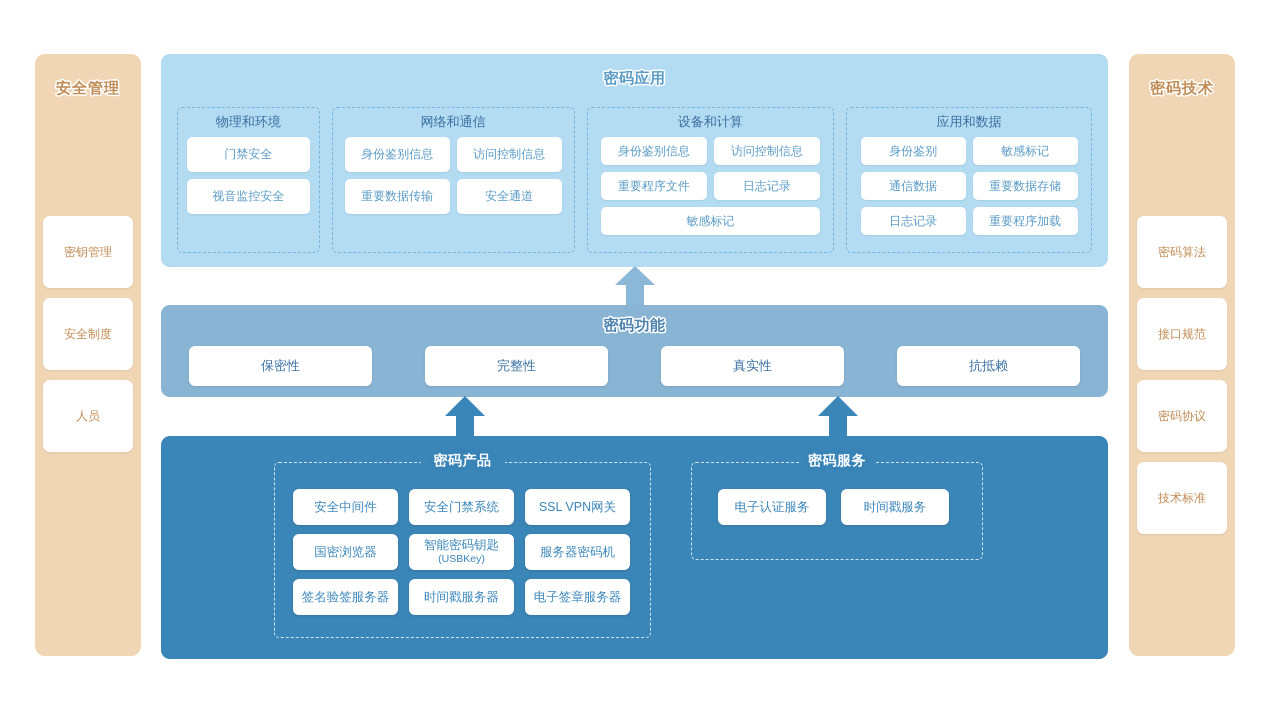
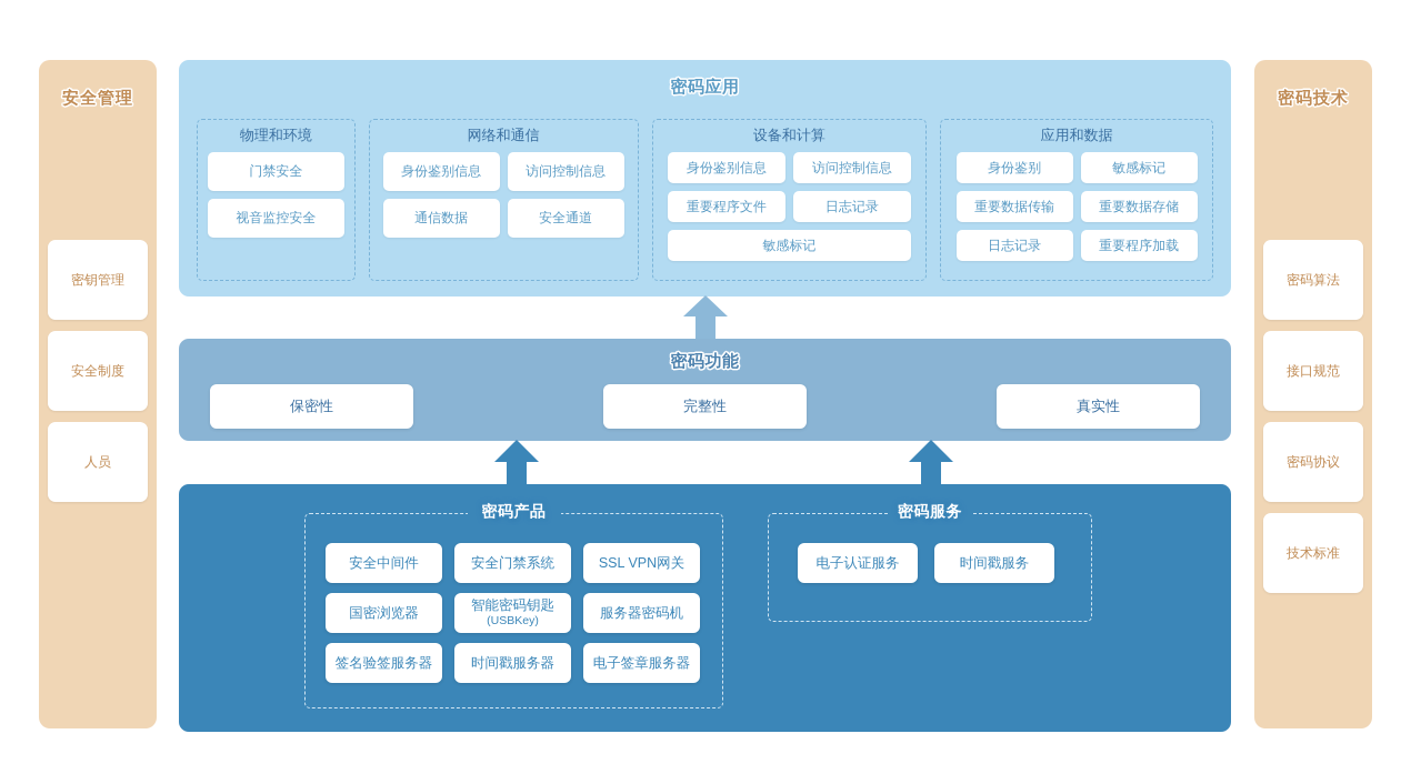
  安全管理
  密钥管理
  安全制度
  人员
  密码技术
  密码算法
  接口规范
  密码协议
  技术标准
  密码应用
  物理和环境
  门禁安全
  视音监控安全
  网络和通信
  身份鉴别信息
  访问控制信息
- 重要数据传输
+ 通信数据
  安全通道
  设备和计算
  身份鉴别信息
  访问控制信息
  重要程序文件
  日志记录
  敏感标记
  应用和数据
  身份鉴别
  敏感标记
- 通信数据
+ 重要数据传输
  重要数据存储
  日志记录
  重要程序加载
  密码功能
  保密性
  完整性
  真实性
- 抗抵赖
  密码产品
  安全中间件
  安全门禁系统
  SSL VPN网关
  国密浏览器
  智能密码钥匙
  (USBKey)
  服务器密码机
  签名验签服务器
  时间戳服务器
  电子签章服务器
  密码服务
  电子认证服务
  时间戳服务
